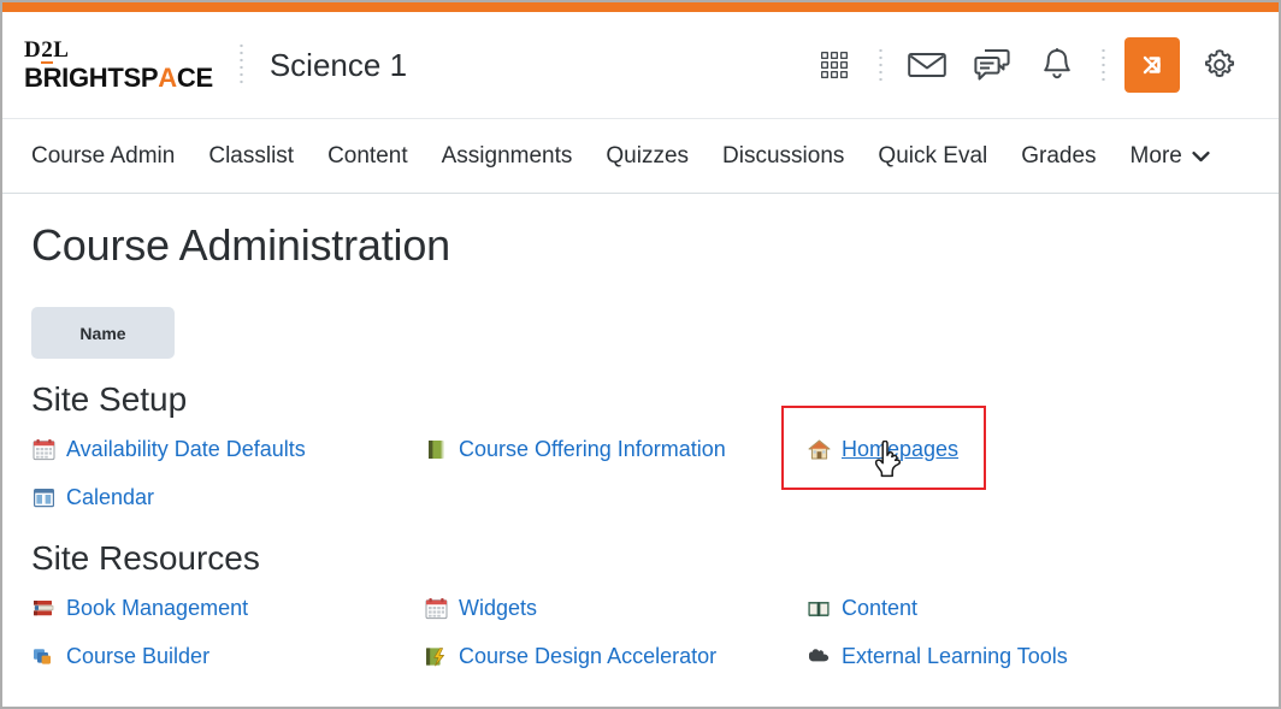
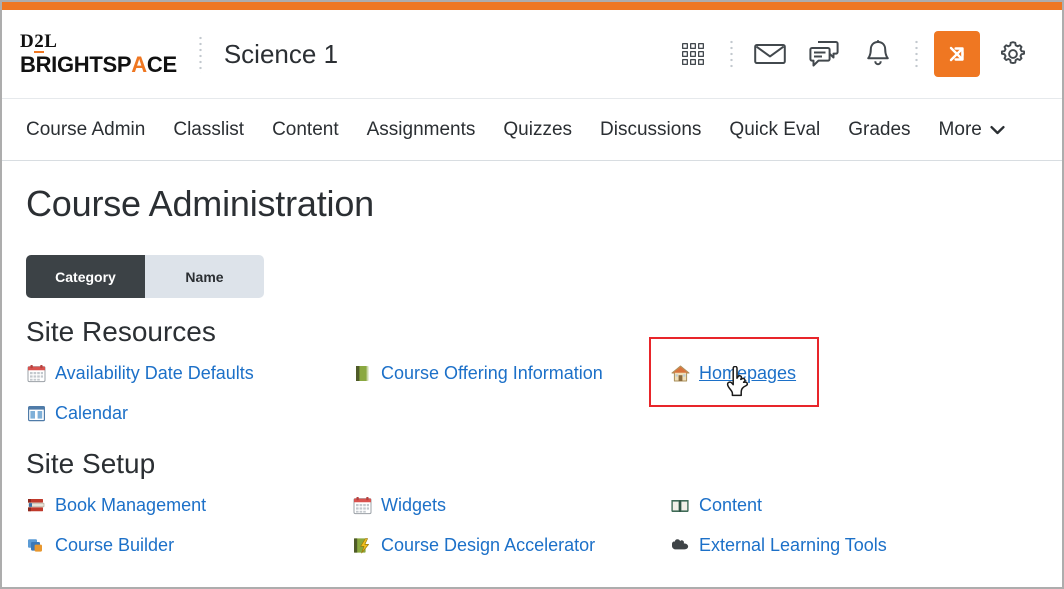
  D2L
  BRIGHTSP
  A
  CE
  Science 1
  Course Admin
  Classlist
  Content
  Assignments
  Quizzes
  Discussions
  Quick Eval
  Grades
  More
  Course Administration
+ Category
  Name
- Site Setup
+ Site Resources
  Availability Date Defaults
  Course Offering Information
  Homepages
  Calendar
- Site Resources
+ Site Setup
  Book Management
  Widgets
  Content
  Course Builder
  Course Design Accelerator
  External Learning Tools
